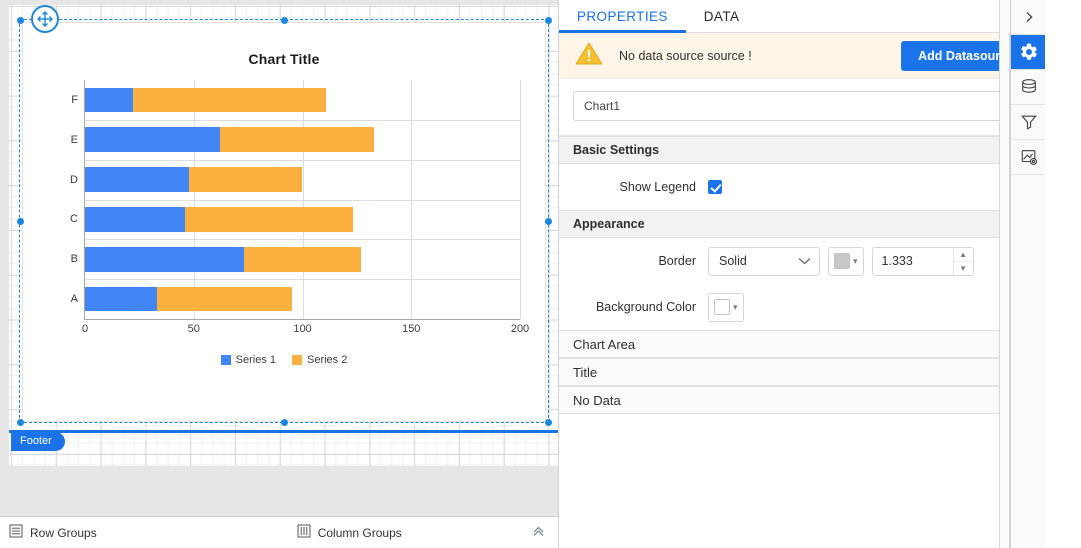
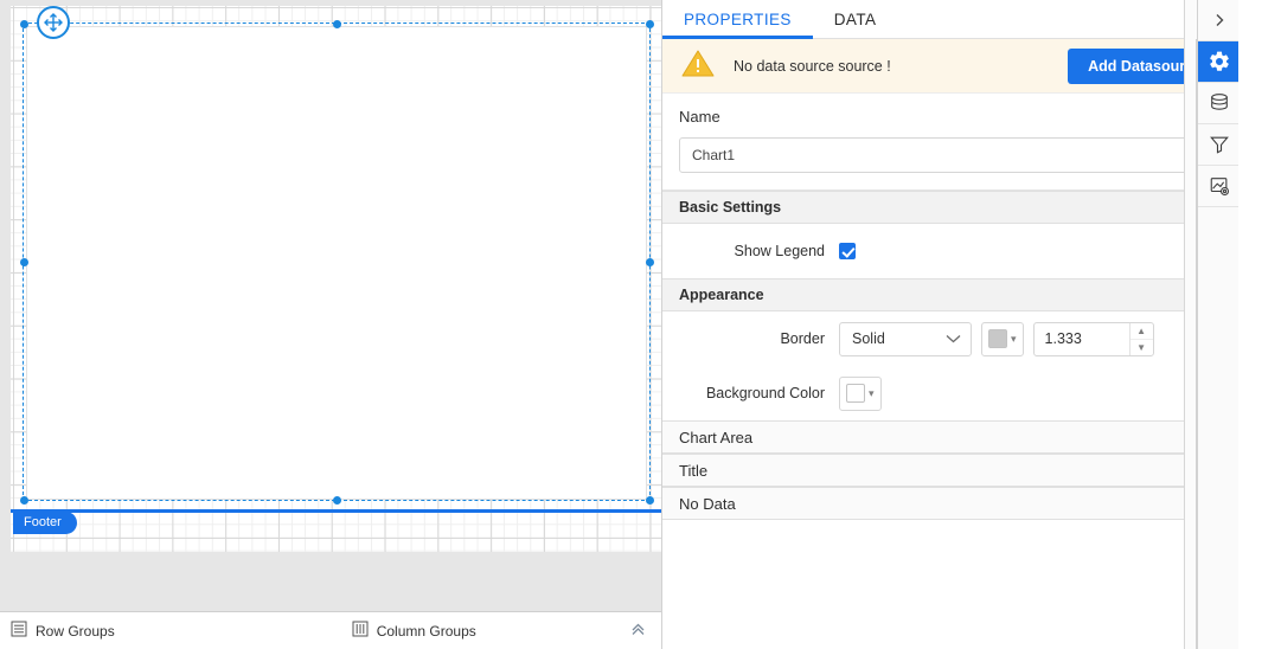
- Chart Title
- F
- E
- D
- C
- B
- A
- 0
- 50
- 100
- 150
- 200
- Series 1
- Series 2
  Footer
  Row Groups
  Column Groups
  PROPERTIES
  DATA
  No data source source !
  Add Datasour
+ Name
  Chart1
  Basic Settings
  Show Legend
  Appearance
  Border
  Solid
  ▾
  1.333
  ▲
  ▼
  Background Color
  ▾
  Chart Area
  Title
  No Data
